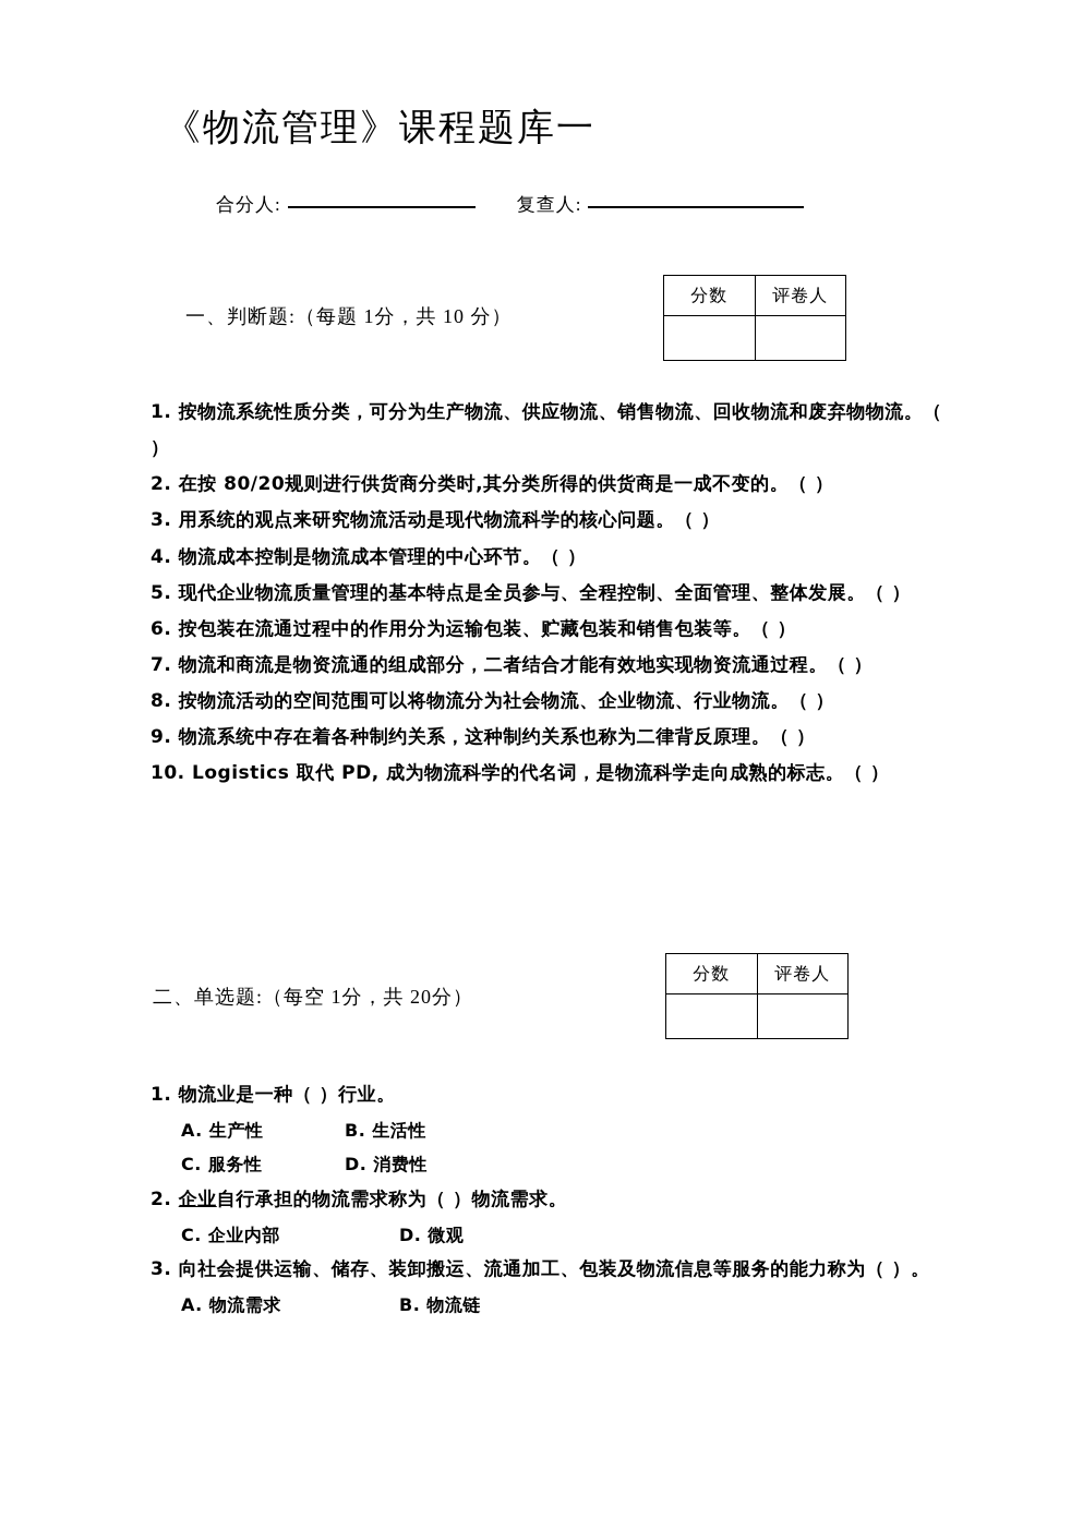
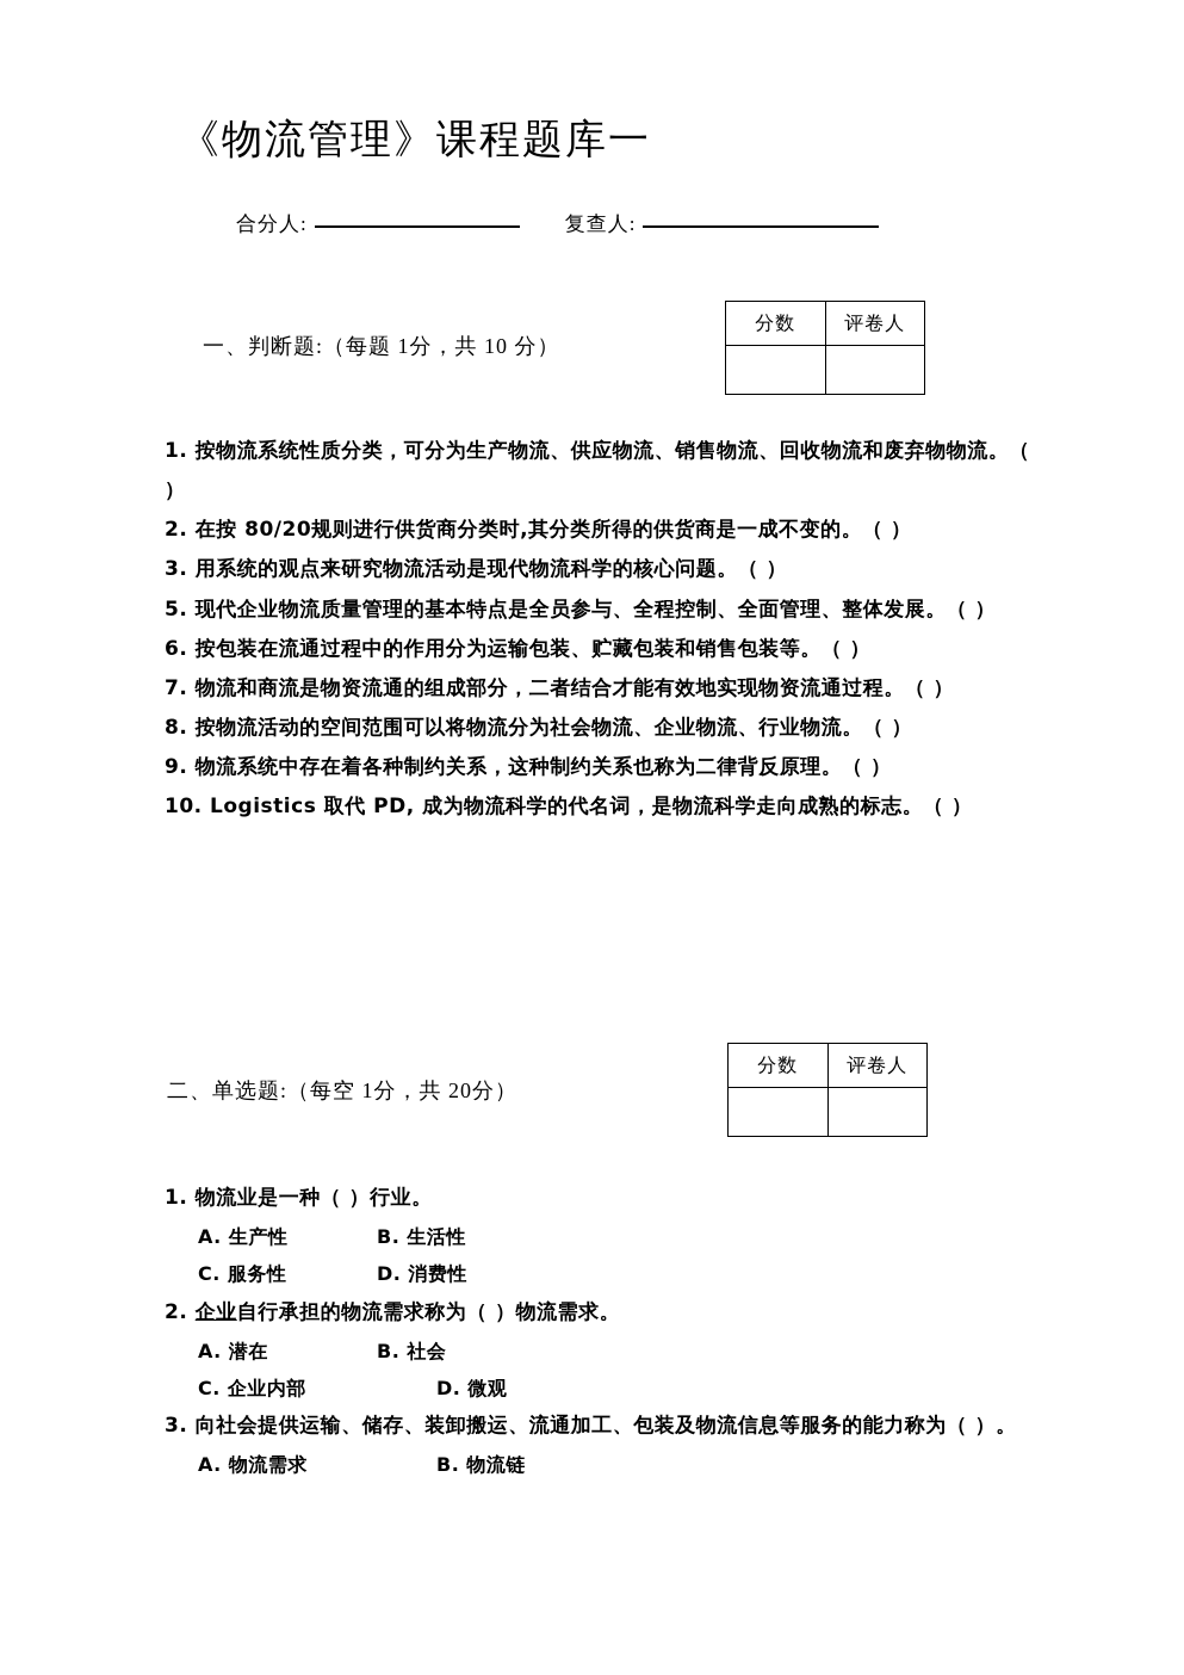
  《物流管理》课程题库一
  合分人: 复查人:
  分数	评卷人
  一、判断题:（每题 1分，共 10 分）
  1. 按物流系统性质分类，可分为生产物流、供应物流、销售物流、回收物流和废弃物物流。（ ）
  2. 在按 80/20规则进行供货商分类时,其分类所得的供货商是一成不变的。（ ）
  3. 用系统的观点来研究物流活动是现代物流科学的核心问题。（ ）
- 4. 物流成本控制是物流成本管理的中心环节。（ ）
  5. 现代企业物流质量管理的基本特点是全员参与、全程控制、全面管理、整体发展。（ ）
  6. 按包装在流通过程中的作用分为运输包装、贮藏包装和销售包装等。（ ）
  7. 物流和商流是物资流通的组成部分，二者结合才能有效地实现物资流通过程。（ ）
  8. 按物流活动的空间范围可以将物流分为社会物流、企业物流、行业物流。（ ）
  9. 物流系统中存在着各种制约关系，这种制约关系也称为二律背反原理。（ ）
  10. Logistics 取代 PD, 成为物流科学的代名词，是物流科学走向成熟的标志。（ ）
  分数	评卷人
  二、单选题:（每空 1分，共 20分）
  1. 物流业是一种（ ）行业。
  A. 生产性 B. 生活性
  C. 服务性 D. 消费性
  2. 企业自行承担的物流需求称为（ ）物流需求。
+ A. 潜在 B. 社会
  C. 企业内部 D. 微观
  3. 向社会提供运输、储存、装卸搬运、流通加工、包装及物流信息等服务的能力称为（ ）。
  A. 物流需求 B. 物流链
